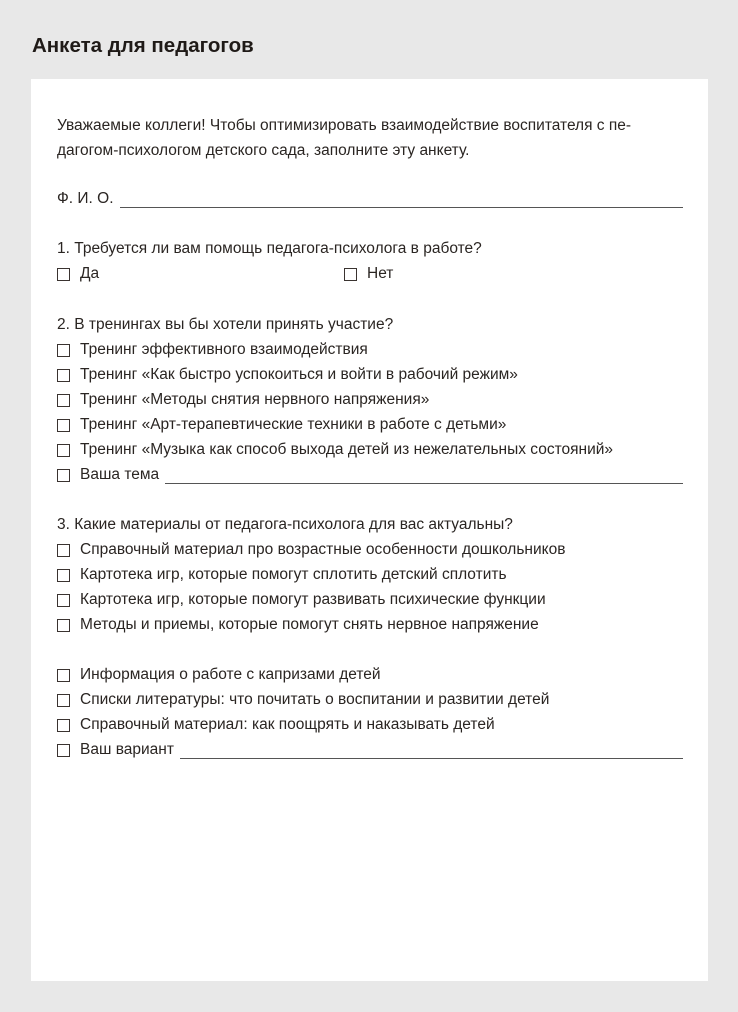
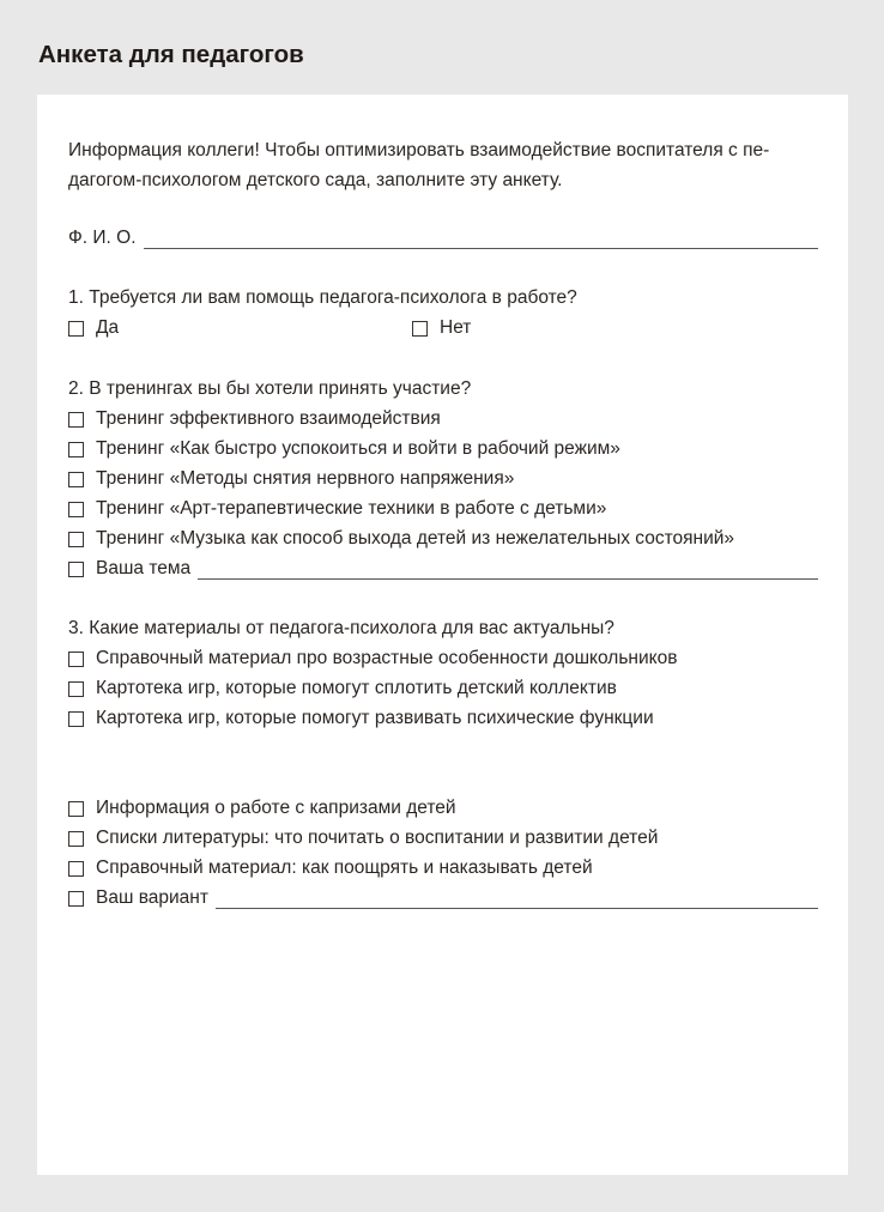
  Анкета для педагогов
- Уважаемые коллеги! Чтобы оптимизировать взаимодействие воспитателя с пе-
+ Информация коллеги! Чтобы оптимизировать взаимодействие воспитателя с пе-
  дагогом-психологом детского сада, заполните эту анкету.
  Ф. И. О.
  1. Требуется ли вам помощь педагога-психолога в работе?
  Да
  Нет
  2. В тренингах вы бы хотели принять участие?
  Тренинг эффективного взаимодействия
  Тренинг «Как быстро успокоиться и войти в рабочий режим»
  Тренинг «Методы снятия нервного напряжения»
  Тренинг «Арт-терапевтические техники в работе с детьми»
  Тренинг «Музыка как способ выхода детей из нежелательных состояний»
  Ваша тема
  3. Какие материалы от педагога-психолога для вас актуальны?
  Справочный материал про возрастные особенности дошкольников
- Картотека игр, которые помогут сплотить детский сплотить
+ Картотека игр, которые помогут сплотить детский коллектив
  Картотека игр, которые помогут развивать психические функции
- Методы и приемы, которые помогут снять нервное напряжение
  Информация о работе с капризами детей
  Списки литературы: что почитать о воспитании и развитии детей
  Справочный материал: как поощрять и наказывать детей
  Ваш вариант
